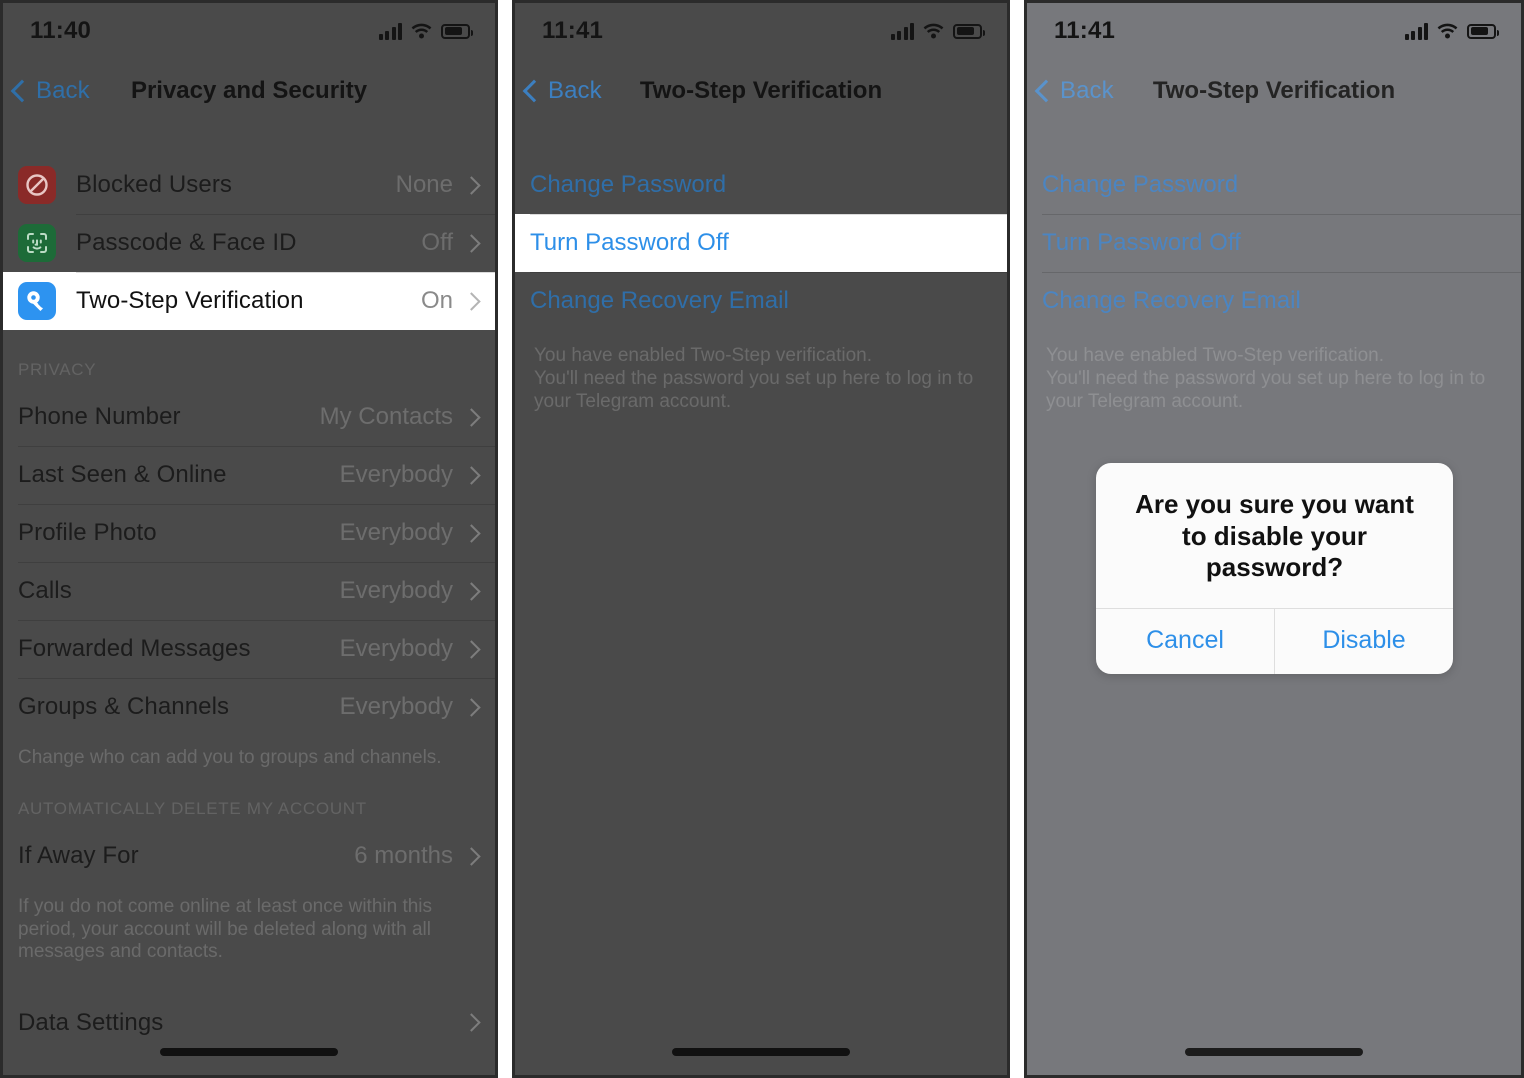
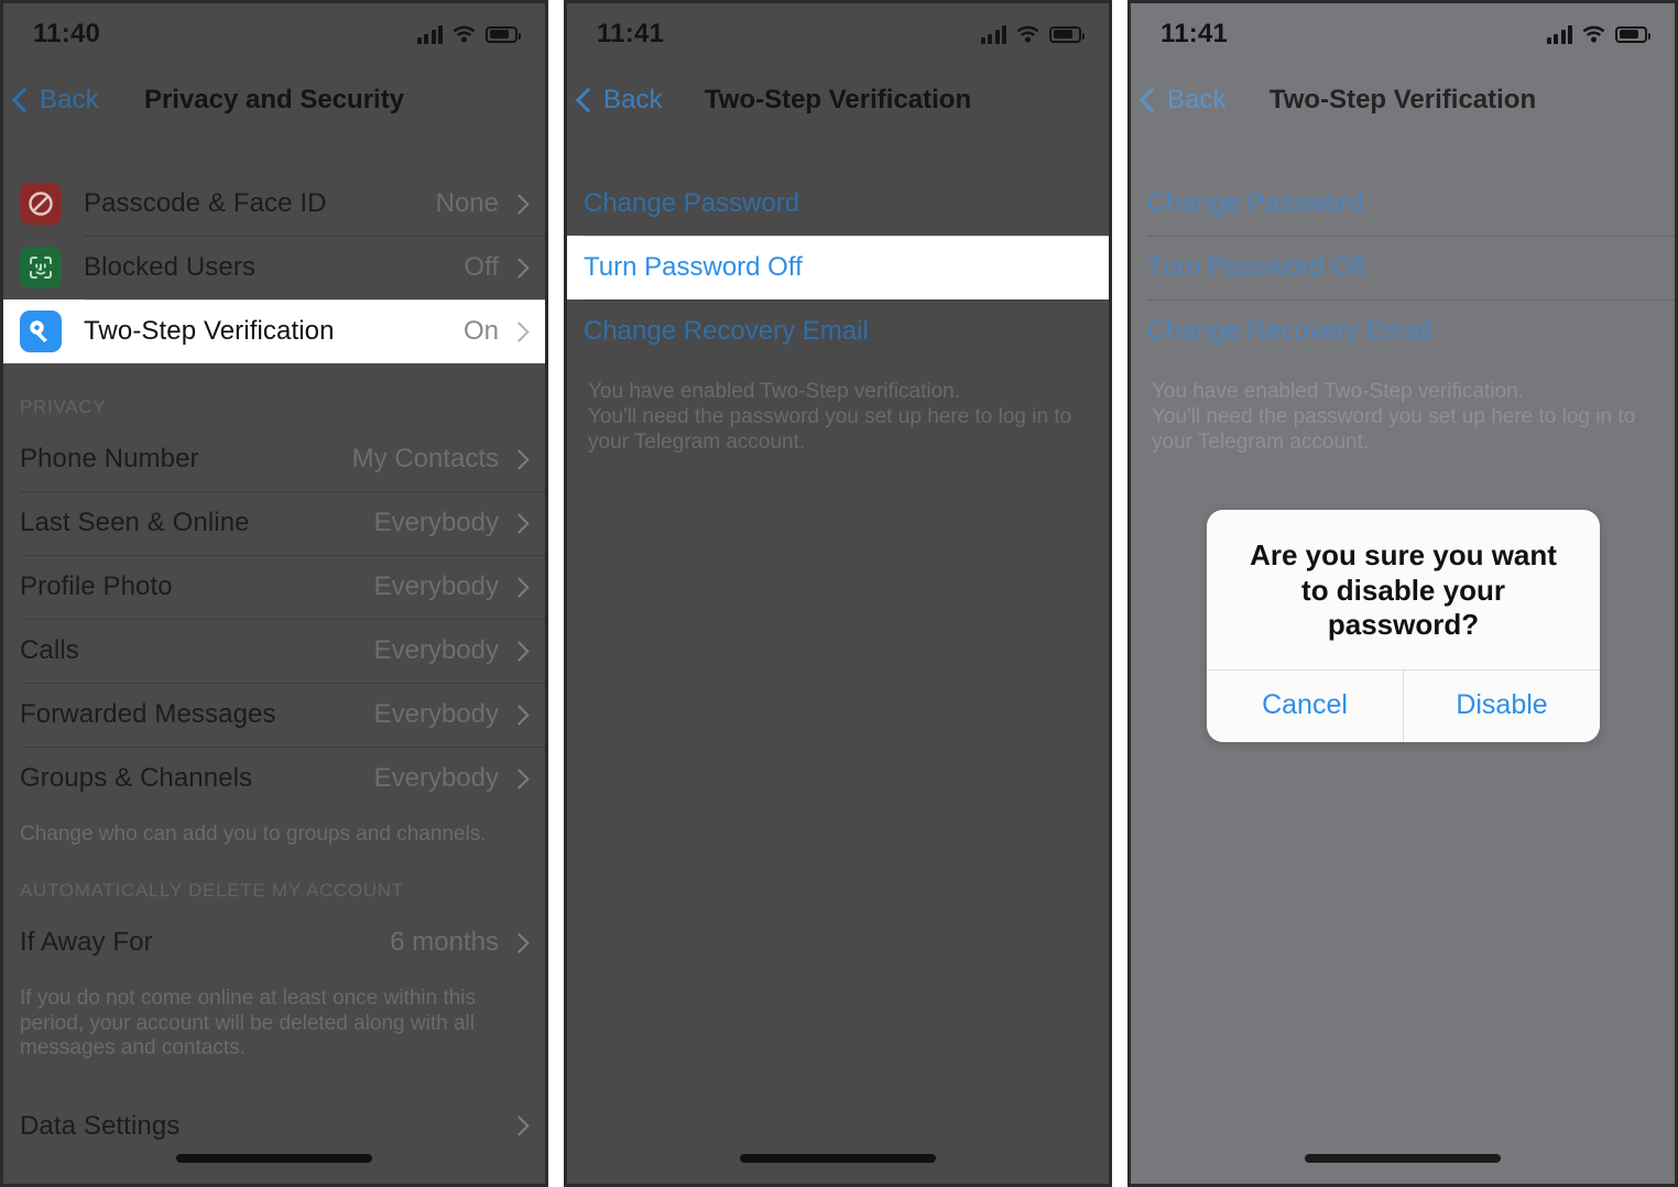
  11:40
  Back
  Privacy and Security
- Blocked Users
+ Passcode & Face ID
  None
- Passcode & Face ID
+ Blocked Users
  Off
  Two-Step Verification
  On
  PRIVACY
  Phone Number
  My Contacts
  Last Seen & Online
  Everybody
  Profile Photo
  Everybody
  Calls
  Everybody
  Forwarded Messages
  Everybody
  Groups & Channels
  Everybody
  Change who can add you to groups and channels.
  AUTOMATICALLY DELETE MY ACCOUNT
  If Away For
  6 months
  If you do not come online at least once within this period, your account will be deleted along with all messages and contacts.
  Data Settings
  11:41
  Back
  Two-Step Verification
  Change Password
  Turn Password Off
  Change Recovery Email
  You have enabled Two-Step verification.
  You'll need the password you set up here to log in to your Telegram account.
  11:41
  Back
  Two-Step Verification
  Change Password
  Turn Password Off
  Change Recovery Email
  Are you sure you want to disable your password?
  Cancel
  Disable
